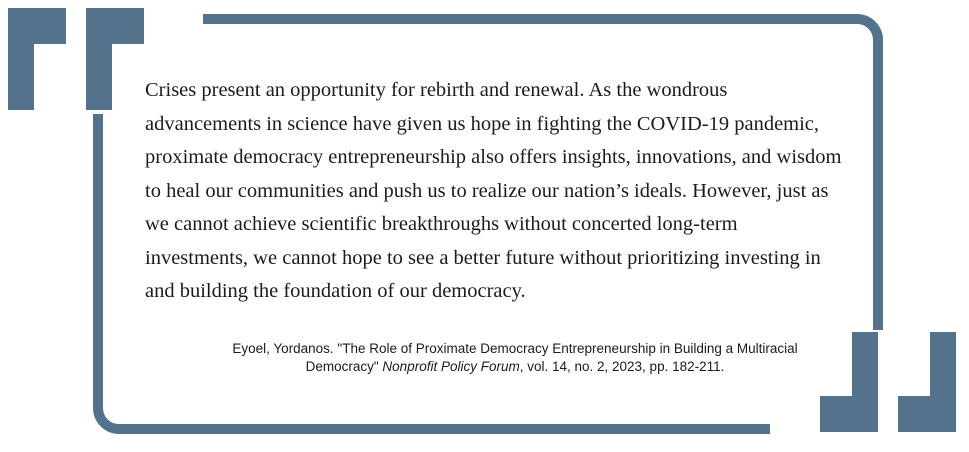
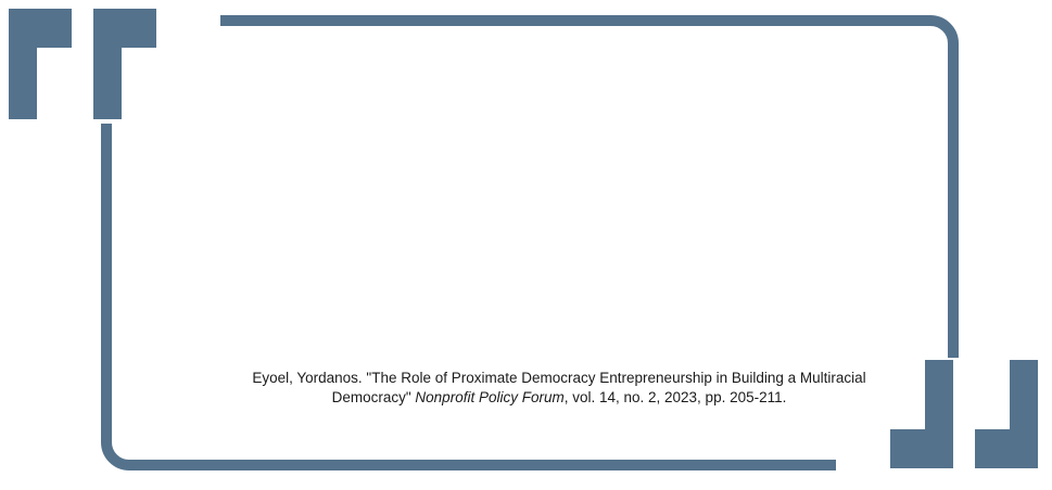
- Crises present an opportunity for rebirth and renewal. As the wondrous advancements in science have given us hope in fighting the COVID-19 pandemic, proximate democracy entrepreneurship also offers insights, innovations, and wisdom to heal our communities and push us to realize our nation’s ideals. However, just as we cannot achieve scientific breakthroughs without concerted long-term investments, we cannot hope to see a better future without prioritizing investing in and building the foundation of our democracy.
- Eyoel, Yordanos. "The Role of Proximate Democracy Entrepreneurship in Building a Multiracial Democracy" Nonprofit Policy Forum, vol. 14, no. 2, 2023, pp. 182-211.
+ Eyoel, Yordanos. "The Role of Proximate Democracy Entrepreneurship in Building a Multiracial Democracy" Nonprofit Policy Forum, vol. 14, no. 2, 2023, pp. 205-211.
